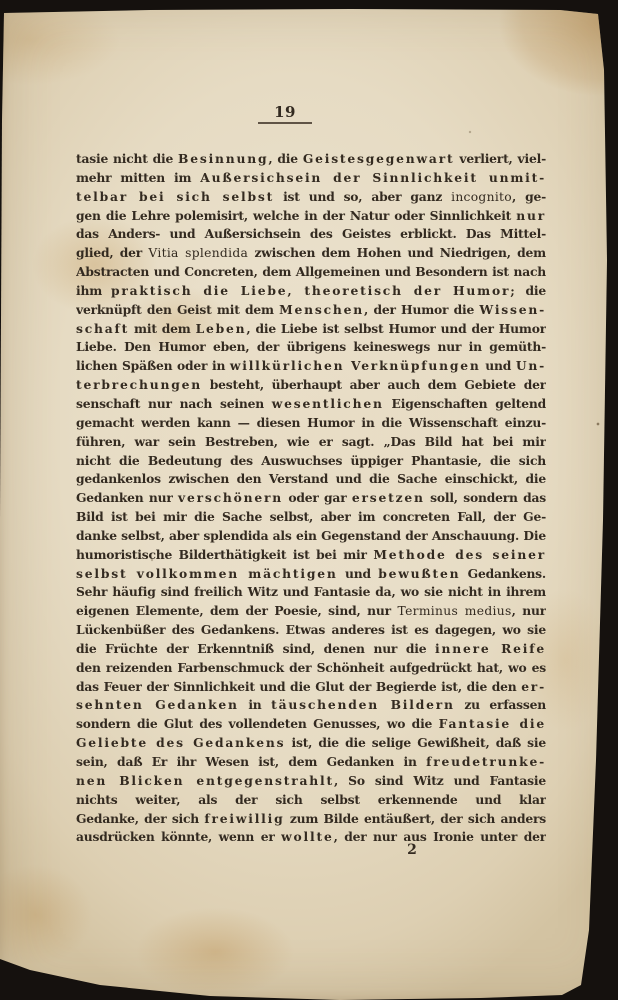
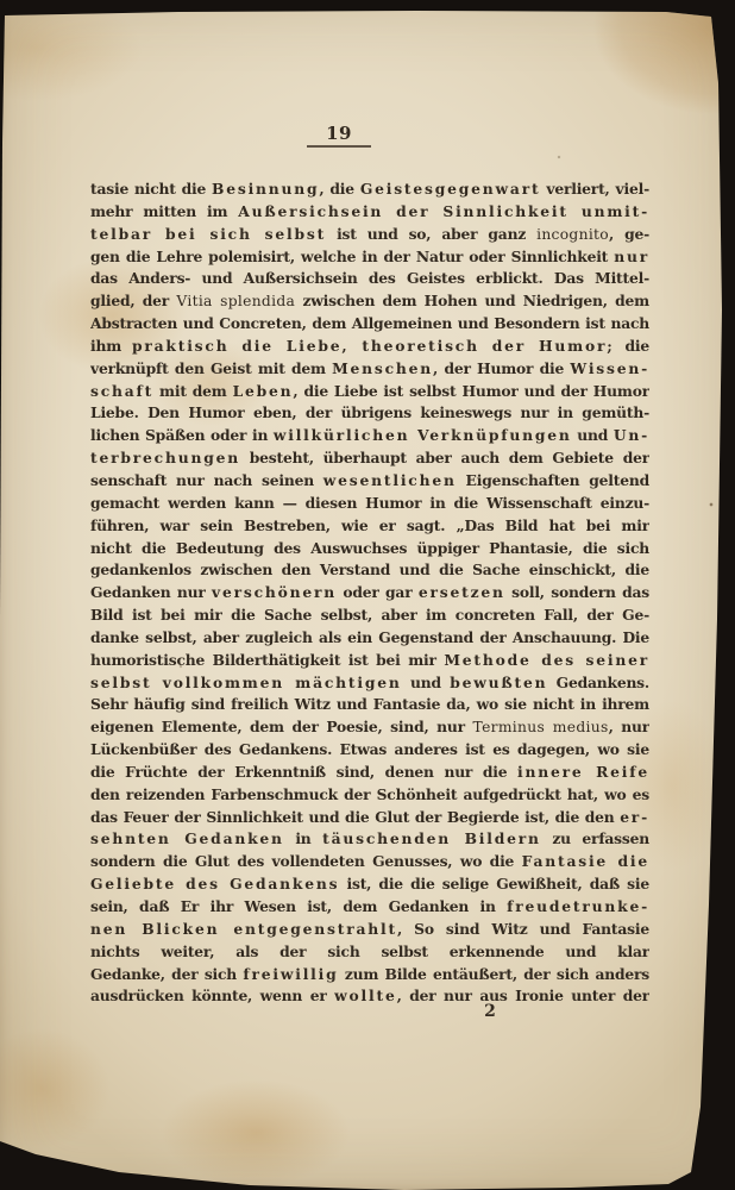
  19
  tasie nicht die Besinnung, die Geistesgegenwart verliert, viel-
  mehr mitten im Außersichsein der Sinnlichkeit unmit-
  telbar bei sich selbst ist und so, aber ganz incognito, ge-
  gen die Lehre polemisirt, welche in der Natur oder Sinnlichkeit nur
  das Anders- und Außersichsein des Geistes erblickt. Das Mittel-
  glied, der Vitia splendida zwischen dem Hohen und Niedrigen, dem
  Abstracten und Concreten, dem Allgemeinen und Besondern ist nach
  ihm praktisch die Liebe, theoretisch der Humor; die
  verknüpft den Geist mit dem Menschen, der Humor die Wissen-
  schaft mit dem Leben, die Liebe ist selbst Humor und der Humor
  Liebe. Den Humor eben, der übrigens keineswegs nur in gemüth-
  lichen Späßen oder in willkürlichen Verknüpfungen und Un-
  terbrechungen besteht, überhaupt aber auch dem Gebiete der
  senschaft nur nach seinen wesentlichen Eigenschaften geltend
  gemacht werden kann — diesen Humor in die Wissenschaft einzu-
  führen, war sein Bestreben, wie er sagt. „Das Bild hat bei mir
  nicht die Bedeutung des Auswuchses üppiger Phantasie, die sich
  gedankenlos zwischen den Verstand und die Sache einschickt, die
  Gedanken nur verschönern oder gar ersetzen soll, sondern das
  Bild ist bei mir die Sache selbst, aber im concreten Fall, der Ge-
- danke selbst, aber splendida als ein Gegenstand der Anschauung. Die
+ danke selbst, aber zugleich als ein Gegenstand der Anschauung. Die
  humoristische Bilderthätigkeit ist bei mir Methode des seiner
  selbst vollkommen mächtigen und bewußten Gedankens.
  Sehr häufig sind freilich Witz und Fantasie da, wo sie nicht in ihrem
  eigenen Elemente, dem der Poesie, sind, nur Terminus medius, nur
  Lückenbüßer des Gedankens. Etwas anderes ist es dagegen, wo sie
  die Früchte der Erkenntniß sind, denen nur die innere Reife
  den reizenden Farbenschmuck der Schönheit aufgedrückt hat, wo es
  das Feuer der Sinnlichkeit und die Glut der Begierde ist, die den er-
  sehnten Gedanken in täuschenden Bildern zu erfassen
  sondern die Glut des vollendeten Genusses, wo die Fantasie die
  Geliebte des Gedankens ist, die die selige Gewißheit, daß sie
  sein, daß Er ihr Wesen ist, dem Gedanken in freudetrunke-
  nen Blicken entgegenstrahlt, So sind Witz und Fantasie
  nichts weiter, als der sich selbst erkennende und klar
  Gedanke, der sich freiwillig zum Bilde entäußert, der sich anders
  ausdrücken könnte, wenn er wollte, der nur aus Ironie unter der
  2
